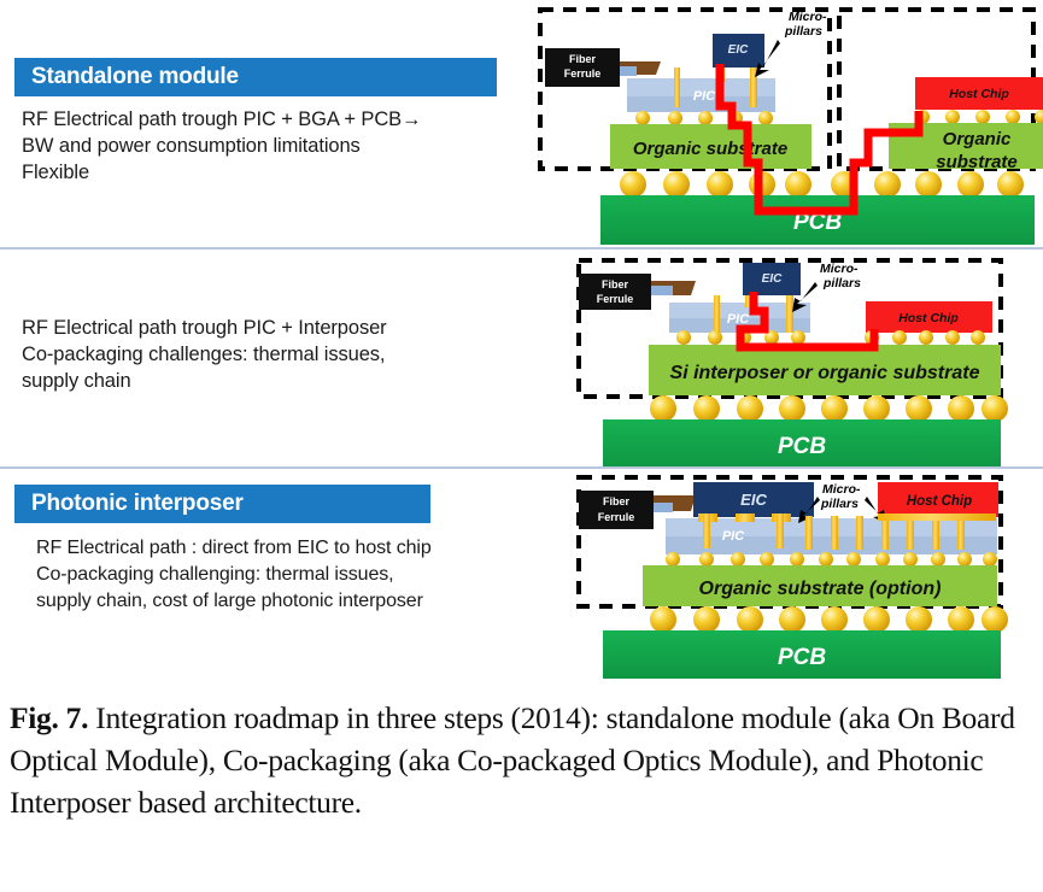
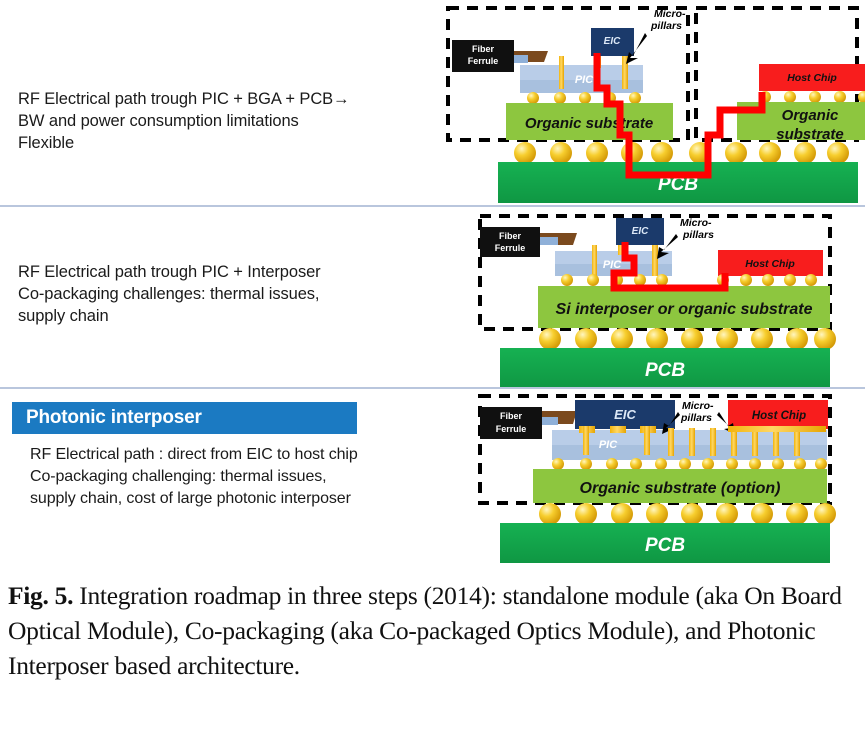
- Standalone module
  RF Electrical path trough PIC + BGA + PCB→
  BW and power consumption limitations
  Flexible
  Fiber
  Ferrule
  EIC
  PIC
  Micro-
  pillars
  Organic subrate
  Host Chip
  Organic
  substrate
  PCB
  RF Electrical path trough PIC + Interposer
  Co-packaging challenges: thermal issues,
  supply chain
  Fiber
  Ferrule
  EIC
  PIC
  Micro-
  pillars
  Host Chip
  Si interposer or organic substrate
  PCB
  Photonic interposer
  RF Electrical path : direct from EIC to host chip
  Co-packaging challenging: thermal issues,
  supply chain, cost of large photonic interposer
  PIC
  Fiber
  Ferrule
  EIC
  Host Chip
  Micro-
  pillars
  Organic substrate (option)
  PCB
- Fig. 7. Integration roadmap in three steps (2014): standalone module (aka On Board Optical Module), Co-packaging (aka Co-packaged Optics Module), and Photonic Interposer based architecture.
+ Fig. 5. Integration roadmap in three steps (2014): standalone module (aka On Board Optical Module), Co-packaging (aka Co-packaged Optics Module), and Photonic Interposer based architecture.
